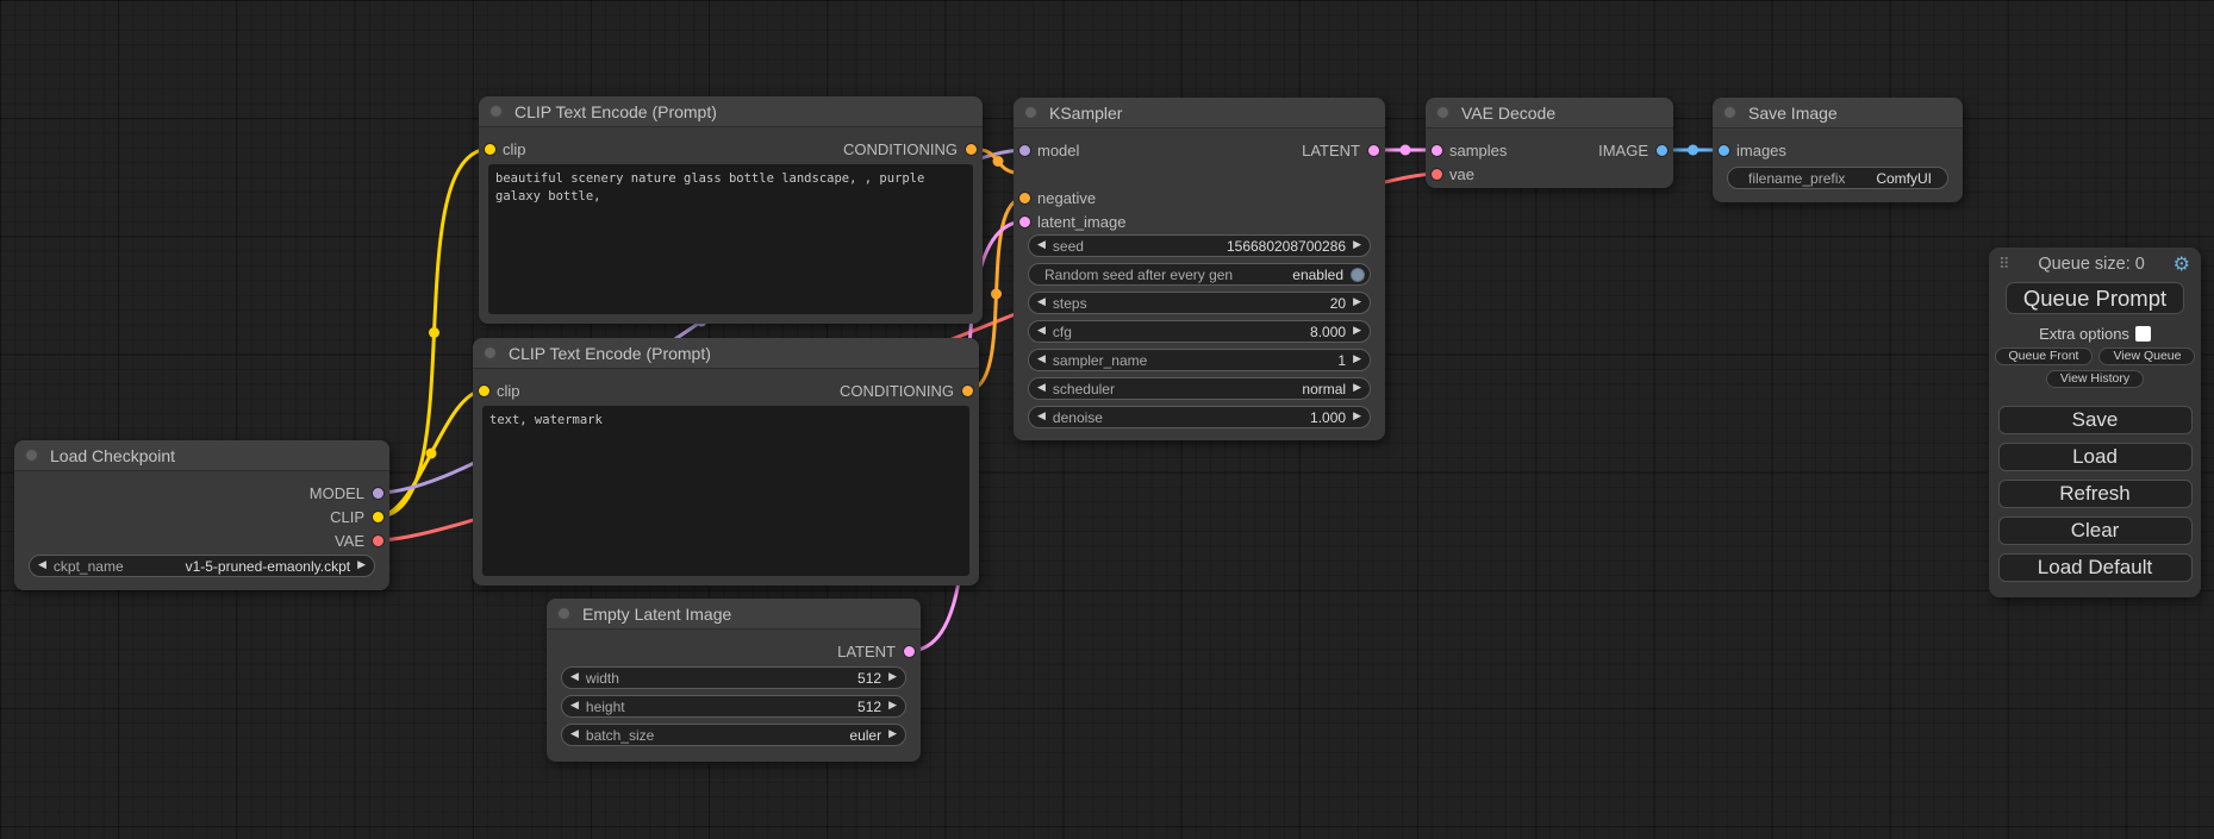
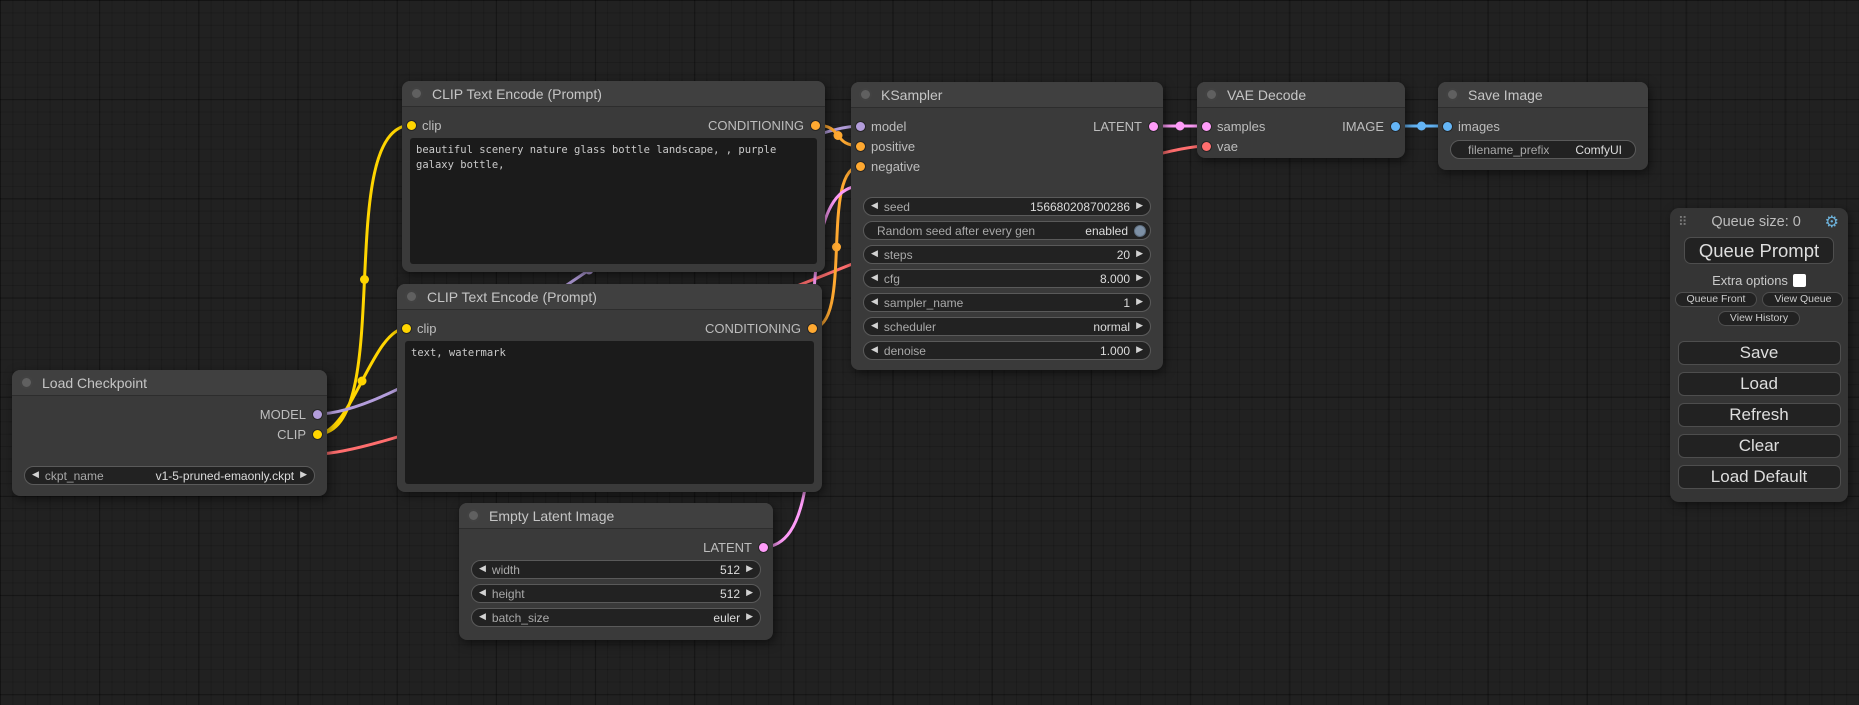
  Load Checkpoint
  MODEL
  CLIP
- VAE
  ◀
  ckpt_name
  v1-5-pruned-emaonly.ckpt
  ▶
  CLIP Text Encode (Prompt)
  clip
  CONDITIONING
  beautiful scenery nature glass bottle landscape, , purple galaxy bottle,
  CLIP Text Encode (Prompt)
  clip
  CONDITIONING
  text, watermark
  KSampler
  model
  LATENT
+ positive
  negative
- latent_image
  ◀
  seed
  156680208700286
  ▶
  Random seed after every gen
  enabled
  ◀
  steps
  20
  ▶
  ◀
  cfg
  8.000
  ▶
  ◀
  sampler_name
  1
  ▶
  ◀
  scheduler
  normal
  ▶
  ◀
  denoise
  1.000
  ▶
  VAE Decode
  samples
  IMAGE
  vae
  Save Image
  images
  filename_prefix
  ComfyUI
  Empty Latent Image
  LATENT
  ◀
  width
  512
  ▶
  ◀
  height
  512
  ▶
  ◀
  batch_size
  euler
  ▶
  ⠿
  Queue size: 0
  ⚙
  Queue Prompt
  Extra options
  Queue Front
  View Queue
  View History
  Save
  Load
  Refresh
  Clear
  Load Default
